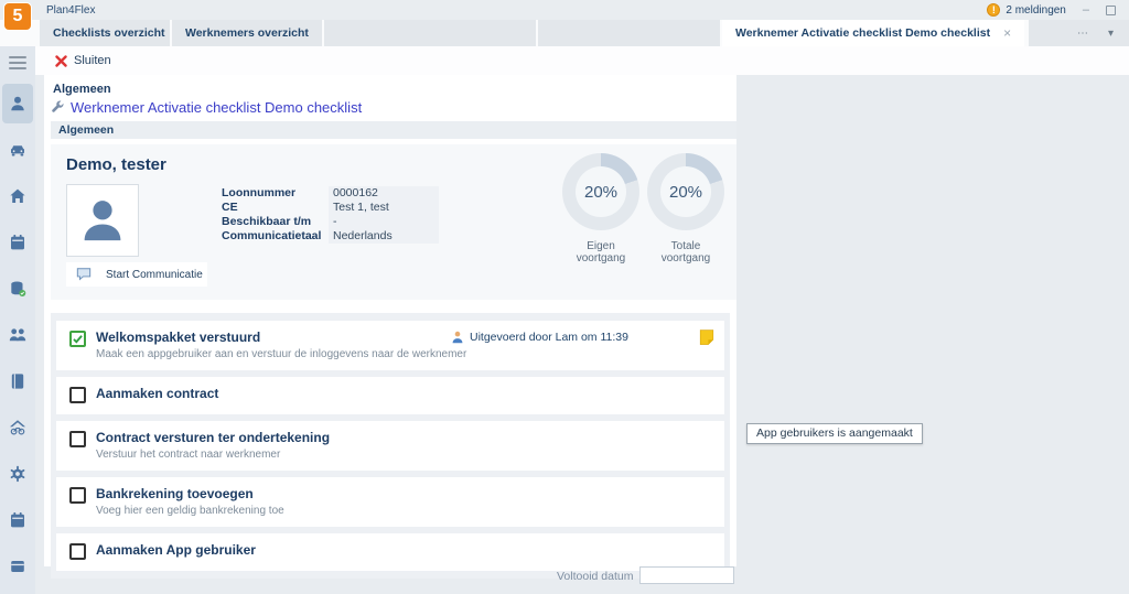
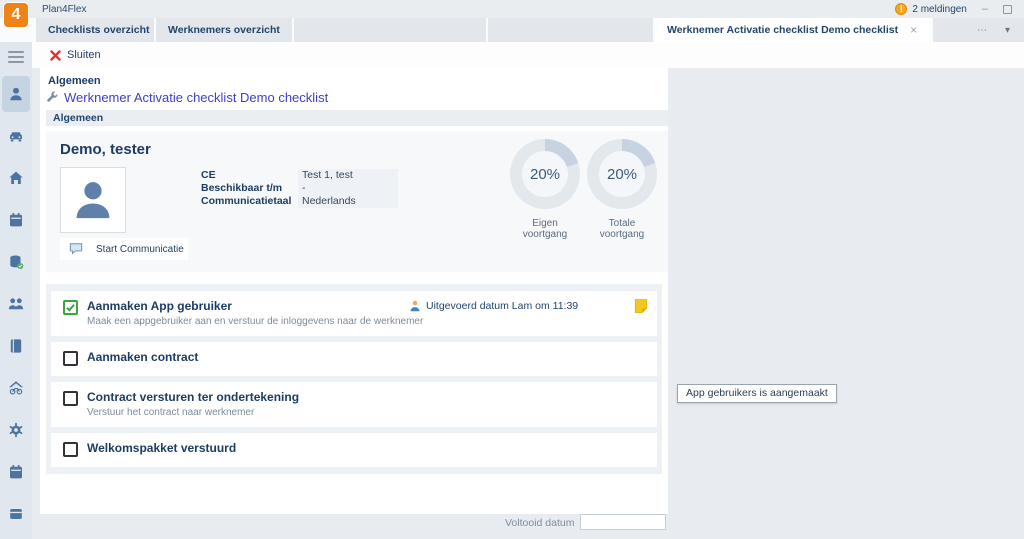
- 5
+ 4
  Plan4Flex
  !
  2 meldingen
  –
  Checklists overzicht
  Werknemers overzicht
  Werknemer Activatie checklist Demo checklist
  ×
  ⋯
  ▾
  Sluiten
  Algemeen
  Werknemer Activatie checklist Demo checklist
  Algemeen
  Demo, tester
  Start Communicatie
- Loonnummer
- 0000162
  CE
  Test 1, test
  Beschikbaar t/m
  -
  Communicatietaal
  Nederlands
  20%
  Eigen voortgang
  20%
  Totale voortgang
- Welkomspakket verstuurd
+ Aanmaken App gebruiker
  Maak een appgebruiker aan en verstuur de inloggevens naar de werknemer
- Uitgevoerd door Lam om 11:39
+ Uitgevoerd datum Lam om 11:39
  Aanmaken contract
  Contract versturen ter ondertekening
  Verstuur het contract naar werknemer
- Bankrekening toevoegen
- Voeg hier een geldig bankrekening toe
- Aanmaken App gebruiker
+ Welkomspakket verstuurd
  App gebruikers is aangemaakt
  Voltooid datum
